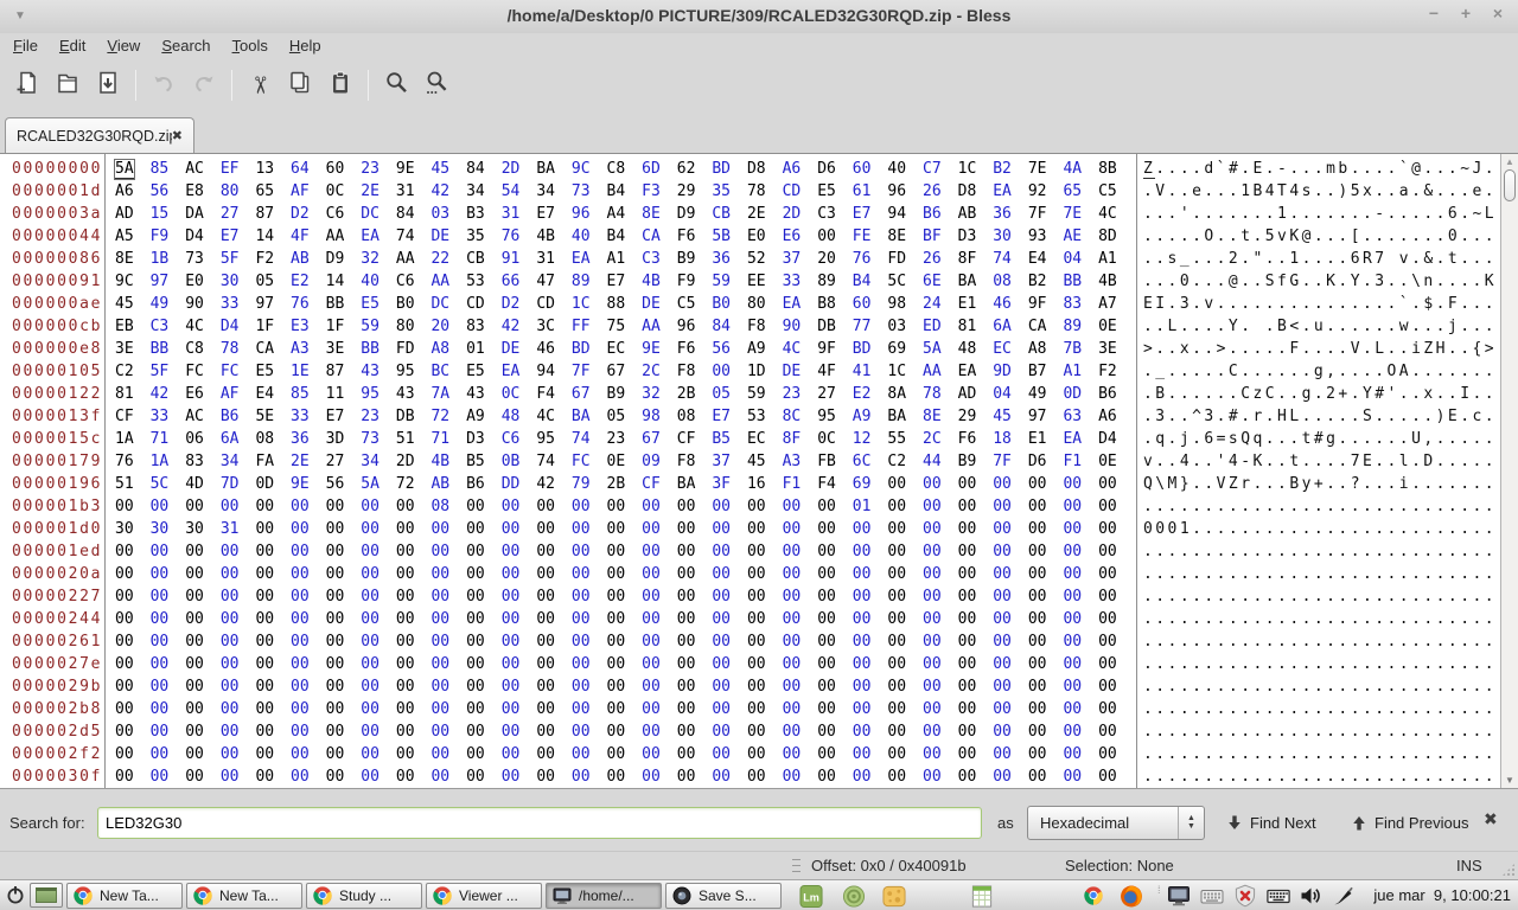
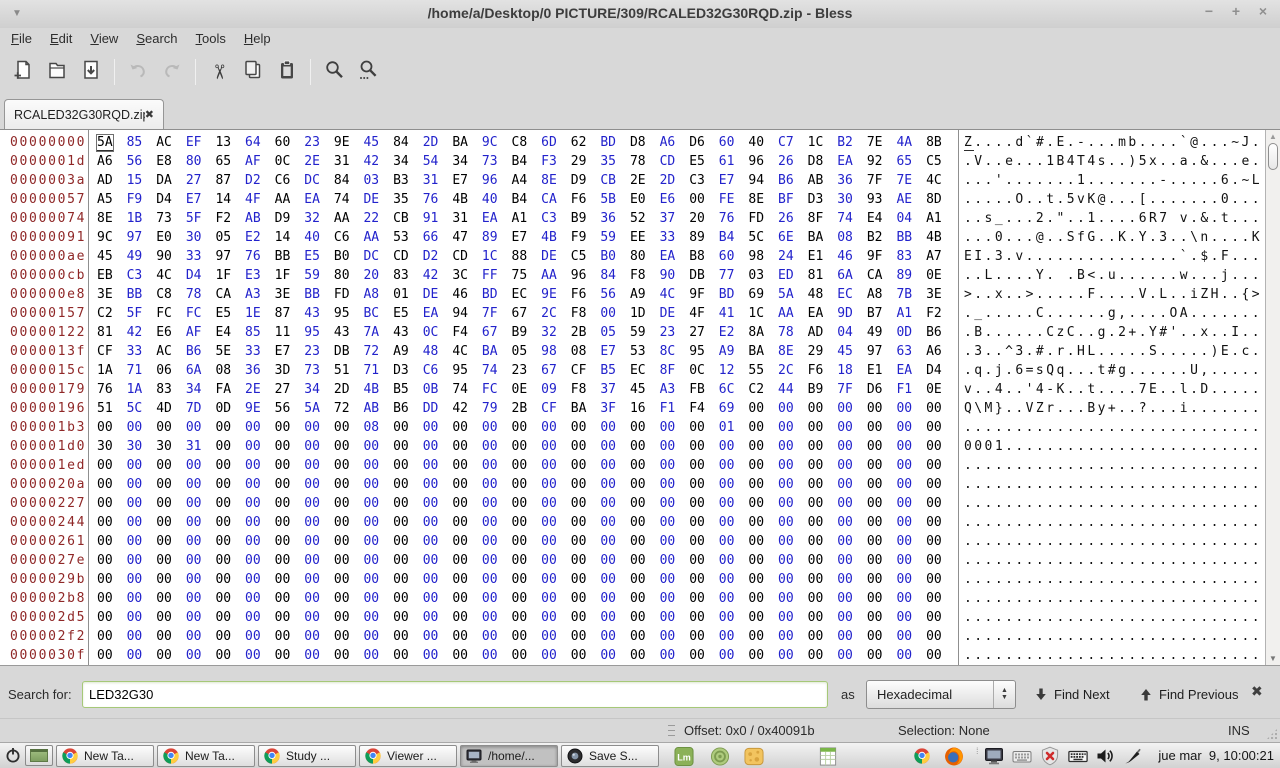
  ▼
  /home/a/Desktop/0 PICTURE/309/RCALED32G30RQD.zip - Bless
  −
  +
  ×
  File Edit View Search Tools Help
  RCALED32G30RQD.zi
  ✖
  00000000
  5A 85 AC EF 13 64 60 23 9E 45 84 2D BA 9C C8 6D 62 BD D8 A6 D6 60 40 C7 1C B2 7E 4A 8B
  Z....d`#.E.-...mb....`@...~J.
  0000001d
  A6 56 E8 80 65 AF 0C 2E 31 42 34 54 34 73 B4 F3 29 35 78 CD E5 61 96 26 D8 EA 92 65 C5
  .V..e...1B4T4s..)5x..a.&...e.
  0000003a
  AD 15 DA 27 87 D2 C6 DC 84 03 B3 31 E7 96 A4 8E D9 CB 2E 2D C3 E7 94 B6 AB 36 7F 7E 4C
  ...'.......1.......-.....6.~L
- 00000044
+ 00000057
  A5 F9 D4 E7 14 4F AA EA 74 DE 35 76 4B 40 B4 CA F6 5B E0 E6 00 FE 8E BF D3 30 93 AE 8D
  .....O..t.5vK@...[.......0...
- 00000086
+ 00000074
  8E 1B 73 5F F2 AB D9 32 AA 22 CB 91 31 EA A1 C3 B9 36 52 37 20 76 FD 26 8F 74 E4 04 A1
  ..s_...2."..1....6R7 v.&.t...
  00000091
  9C 97 E0 30 05 E2 14 40 C6 AA 53 66 47 89 E7 4B F9 59 EE 33 89 B4 5C 6E BA 08 B2 BB 4B
  ...0...@..SfG..K.Y.3..\n....K
  000000ae
  45 49 90 33 97 76 BB E5 B0 DC CD D2 CD 1C 88 DE C5 B0 80 EA B8 60 98 24 E1 46 9F 83 A7
  EI.3.v...............`.$.F...
  000000cb
  EB C3 4C D4 1F E3 1F 59 80 20 83 42 3C FF 75 AA 96 84 F8 90 DB 77 03 ED 81 6A CA 89 0E
  ..L....Y. .B<.u......w...j...
  000000e8
  3E BB C8 78 CA A3 3E BB FD A8 01 DE 46 BD EC 9E F6 56 A9 4C 9F BD 69 5A 48 EC A8 7B 3E
  >..x..>.....F....V.L..iZH..{>
- 00000105
+ 00000157
  C2 5F FC FC E5 1E 87 43 95 BC E5 EA 94 7F 67 2C F8 00 1D DE 4F 41 1C AA EA 9D B7 A1 F2
  ._.....C......g,....OA.......
  00000122
  81 42 E6 AF E4 85 11 95 43 7A 43 0C F4 67 B9 32 2B 05 59 23 27 E2 8A 78 AD 04 49 0D B6
  .B......CzC..g.2+.Y#'..x..I..
  0000013f
  CF 33 AC B6 5E 33 E7 23 DB 72 A9 48 4C BA 05 98 08 E7 53 8C 95 A9 BA 8E 29 45 97 63 A6
  .3..^3.#.r.HL.....S.....)E.c.
  0000015c
  1A 71 06 6A 08 36 3D 73 51 71 D3 C6 95 74 23 67 CF B5 EC 8F 0C 12 55 2C F6 18 E1 EA D4
  .q.j.6=sQq...t#g......U,.....
  00000179
  76 1A 83 34 FA 2E 27 34 2D 4B B5 0B 74 FC 0E 09 F8 37 45 A3 FB 6C C2 44 B9 7F D6 F1 0E
  v..4..'4-K..t....7E..l.D.....
  00000196
  51 5C 4D 7D 0D 9E 56 5A 72 AB B6 DD 42 79 2B CF BA 3F 16 F1 F4 69 00 00 00 00 00 00 00
  Q\M}..VZr...By+..?...i.......
  000001b3
  00 00 00 00 00 00 00 00 00 08 00 00 00 00 00 00 00 00 00 00 00 01 00 00 00 00 00 00 00
  .............................
  000001d0
  30 30 30 31 00 00 00 00 00 00 00 00 00 00 00 00 00 00 00 00 00 00 00 00 00 00 00 00 00
  0001.........................
  000001ed
  00 00 00 00 00 00 00 00 00 00 00 00 00 00 00 00 00 00 00 00 00 00 00 00 00 00 00 00 00
  .............................
  0000020a
  00 00 00 00 00 00 00 00 00 00 00 00 00 00 00 00 00 00 00 00 00 00 00 00 00 00 00 00 00
  .............................
  00000227
  00 00 00 00 00 00 00 00 00 00 00 00 00 00 00 00 00 00 00 00 00 00 00 00 00 00 00 00 00
  .............................
  00000244
  00 00 00 00 00 00 00 00 00 00 00 00 00 00 00 00 00 00 00 00 00 00 00 00 00 00 00 00 00
  .............................
  00000261
  00 00 00 00 00 00 00 00 00 00 00 00 00 00 00 00 00 00 00 00 00 00 00 00 00 00 00 00 00
  .............................
  0000027e
  00 00 00 00 00 00 00 00 00 00 00 00 00 00 00 00 00 00 00 00 00 00 00 00 00 00 00 00 00
  .............................
  0000029b
  00 00 00 00 00 00 00 00 00 00 00 00 00 00 00 00 00 00 00 00 00 00 00 00 00 00 00 00 00
  .............................
  000002b8
  00 00 00 00 00 00 00 00 00 00 00 00 00 00 00 00 00 00 00 00 00 00 00 00 00 00 00 00 00
  .............................
  000002d5
  00 00 00 00 00 00 00 00 00 00 00 00 00 00 00 00 00 00 00 00 00 00 00 00 00 00 00 00 00
  .............................
  000002f2
  00 00 00 00 00 00 00 00 00 00 00 00 00 00 00 00 00 00 00 00 00 00 00 00 00 00 00 00 00
  .............................
  0000030f
  00 00 00 00 00 00 00 00 00 00 00 00 00 00 00 00 00 00 00 00 00 00 00 00 00 00 00 00 00
  .............................
  ▲
  ▼
  Search for:
  LED32G30
  as
  Hexadecimal
  Find Next
  Find Previous
  ✖
  Offset: 0x0 / 0x40091b
  Selection: None
  INS
  jue mar 9, 10:00:21
  New Ta...
  New Ta...
  Study ...
  Viewer ...
  /home/...
  Save S...
  Lm
